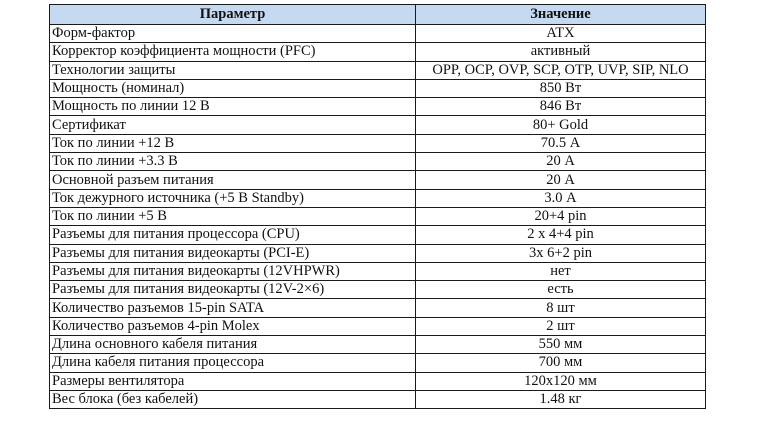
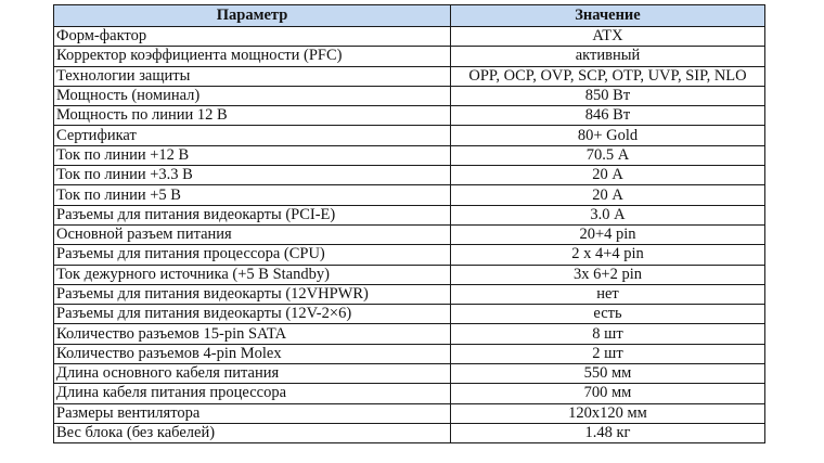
  Параметр	Значение
  Форм-фактор	ATX
  Корректор коэффициента мощности (PFC)	активный
  Технологии защиты	OPP, OCP, OVP, SCP, OTP, UVP, SIP, NLO
  Мощность (номинал)	850 Вт
  Мощность по линии 12 В	846 Вт
  Сертификат	80+ Gold
  Ток по линии +12 В	70.5 А
  Ток по линии +3.3 В	20 А
- Основной разъем питания	20 А
+ Ток по линии +5 В	20 А
- Ток дежурного источника (+5 В Standby)	3.0 А
+ Разъемы для питания видеокарты (PCI-E)	3.0 А
- Ток по линии +5 В	20+4 pin
+ Основной разъем питания	20+4 pin
  Разъемы для питания процессора (CPU)	2 x 4+4 pin
- Разъемы для питания видеокарты (PCI-E)	3x 6+2 pin
+ Ток дежурного источника (+5 В Standby)	3x 6+2 pin
  Разъемы для питания видеокарты (12VHPWR)	нет
  Разъемы для питания видеокарты (12V-2×6)	есть
  Количество разъемов 15-pin SATA	8 шт
  Количество разъемов 4-pin Molex	2 шт
  Длина основного кабеля питания	550 мм
  Длина кабеля питания процессора	700 мм
  Размеры вентилятора	120x120 мм
  Вес блока (без кабелей)	1.48 кг
